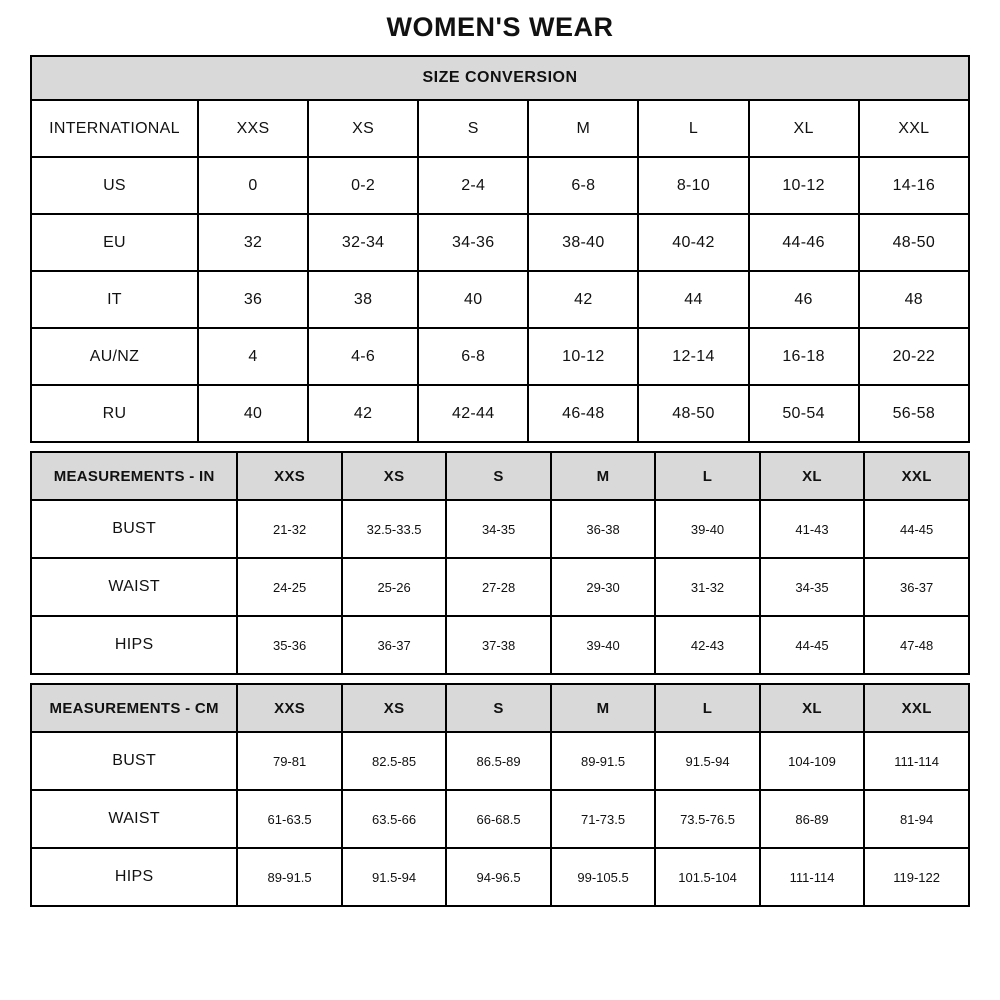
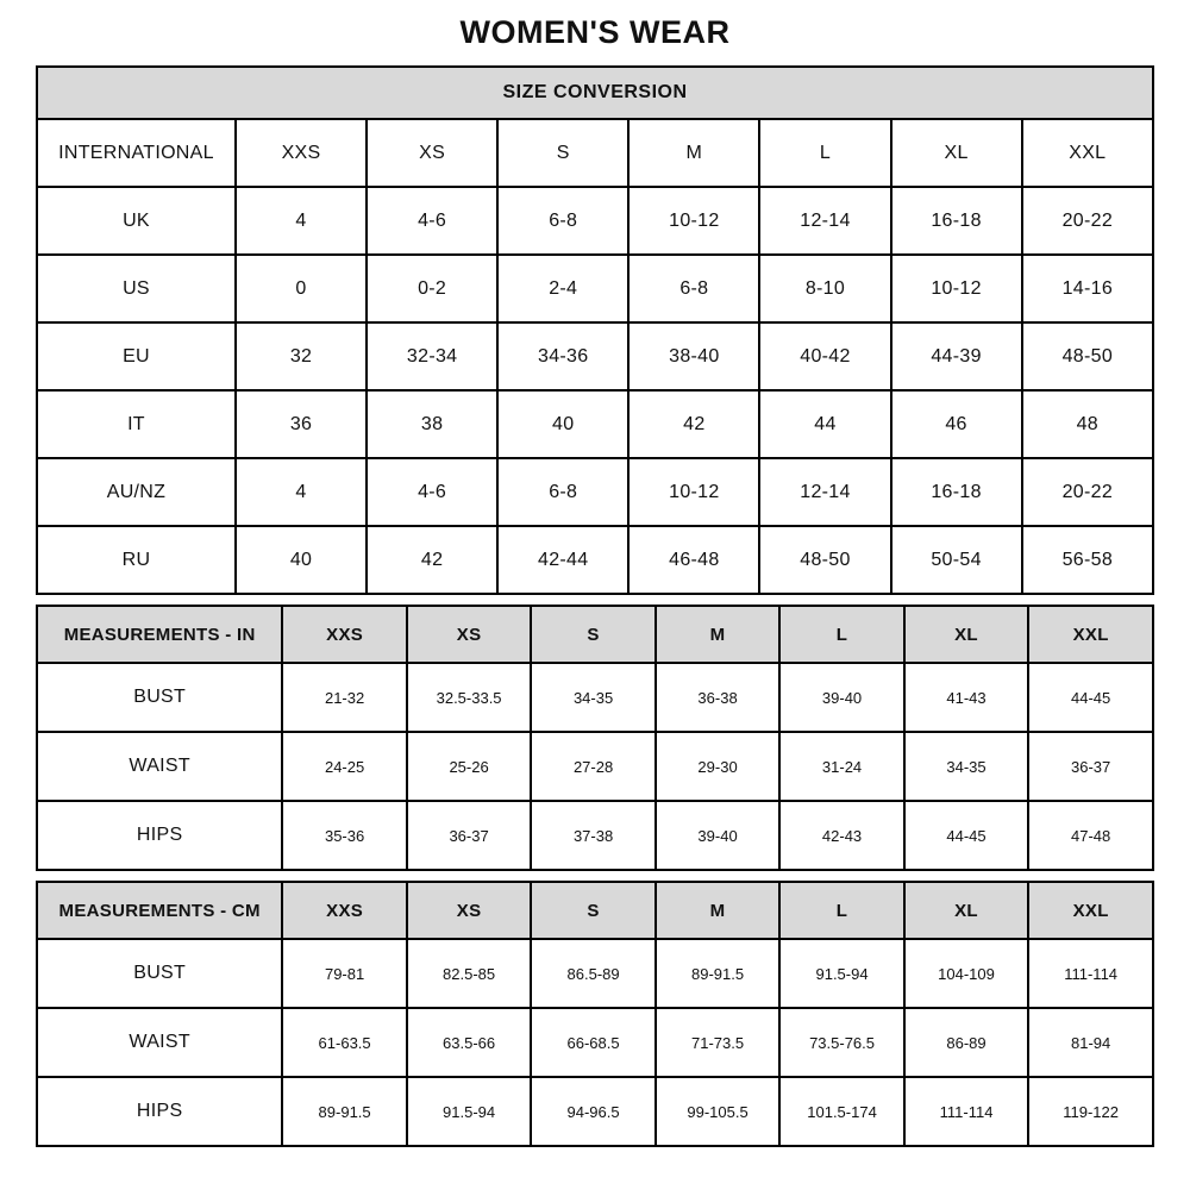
  WOMEN'S WEAR
  SIZE CONVERSION
  INTERNATIONAL	XXS	XS	S	M	L	XL	XXL
+ UK	4	4-6	6-8	10-12	12-14	16-18	20-22
  US	0	0-2	2-4	6-8	8-10	10-12	14-16
- EU	32	32-34	34-36	38-40	40-42	44-46	48-50
+ EU	32	32-34	34-36	38-40	40-42	44-39	48-50
  IT	36	38	40	42	44	46	48
  AU/NZ	4	4-6	6-8	10-12	12-14	16-18	20-22
  RU	40	42	42-44	46-48	48-50	50-54	56-58
  MEASUREMENTS - IN	XXS	XS	S	M	L	XL	XXL
  BUST	21-32	32.5-33.5	34-35	36-38	39-40	41-43	44-45
- WAIST	24-25	25-26	27-28	29-30	31-32	34-35	36-37
+ WAIST	24-25	25-26	27-28	29-30	31-24	34-35	36-37
  HIPS	35-36	36-37	37-38	39-40	42-43	44-45	47-48
  MEASUREMENTS - CM	XXS	XS	S	M	L	XL	XXL
  BUST	79-81	82.5-85	86.5-89	89-91.5	91.5-94	104-109	111-114
  WAIST	61-63.5	63.5-66	66-68.5	71-73.5	73.5-76.5	86-89	81-94
- HIPS	89-91.5	91.5-94	94-96.5	99-105.5	101.5-104	111-114	119-122
+ HIPS	89-91.5	91.5-94	94-96.5	99-105.5	101.5-174	111-114	119-122
